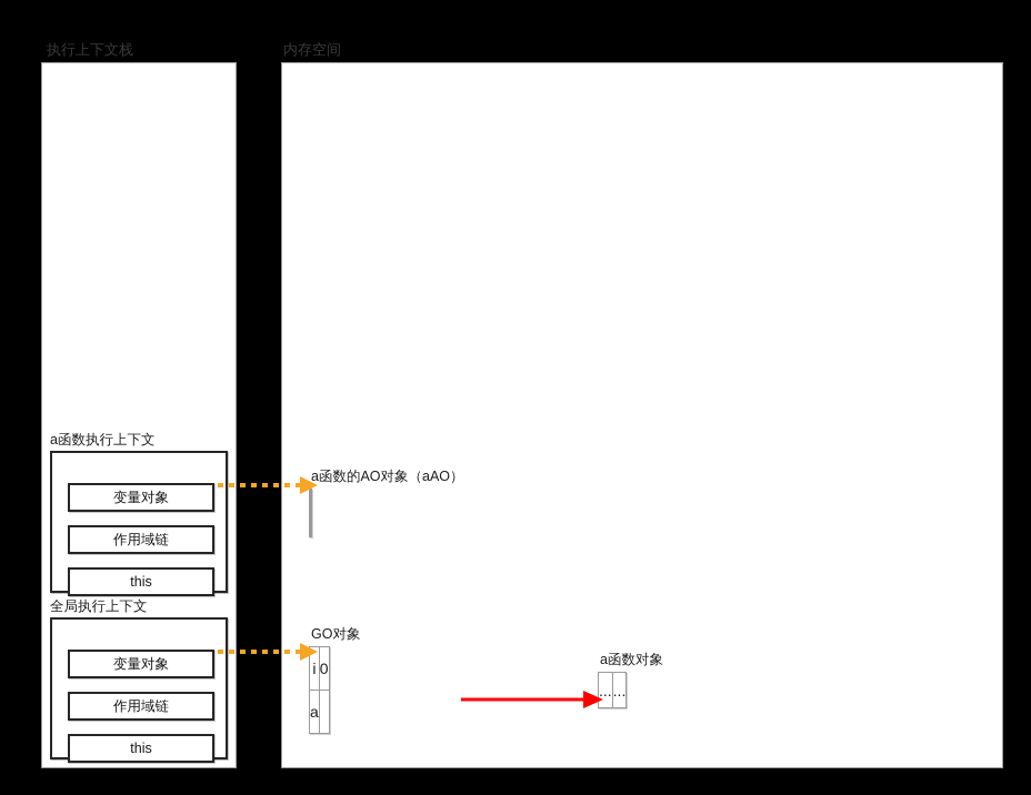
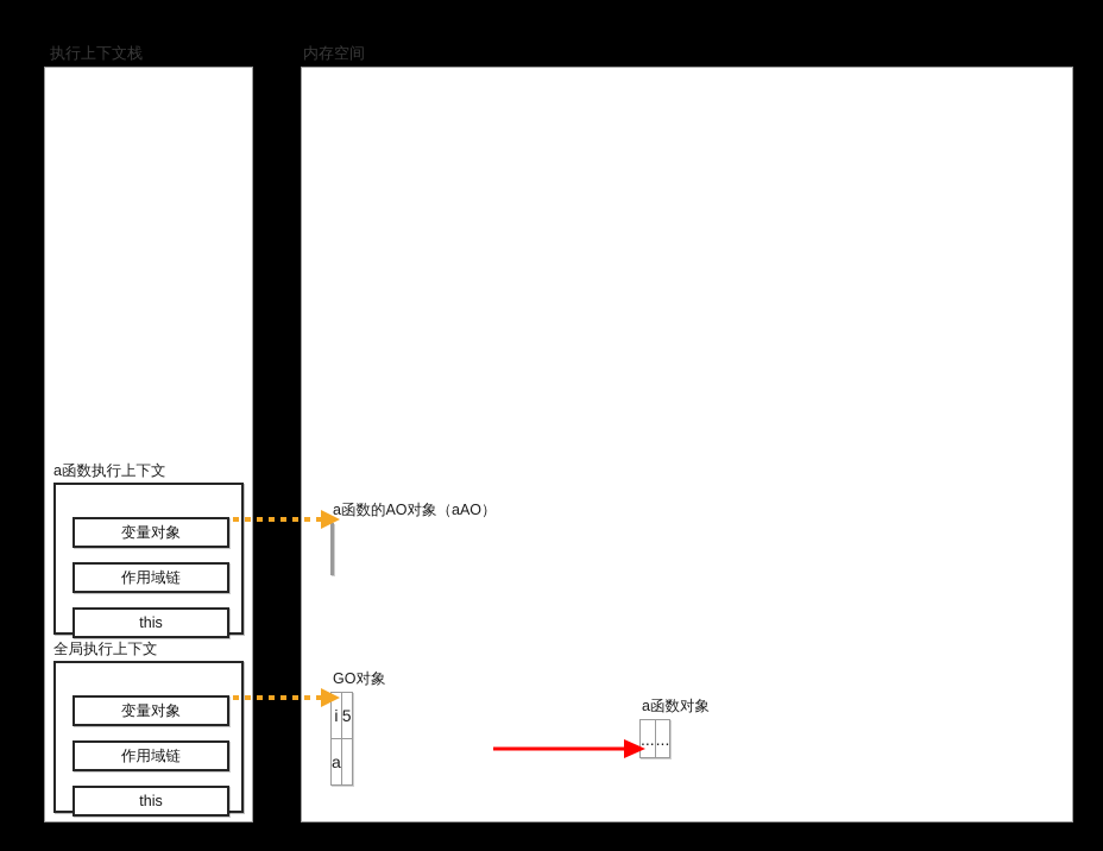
  执行上下文栈
  内存空间
  a函数执行上下文
  变量对象
  作用域链
  this
  全局执行上下文
  变量对象
  作用域链
  this
  a函数的AO对象（aAO）
  GO对象
- i	0
+ i	5
  a
  a函数对象
  ...	...
